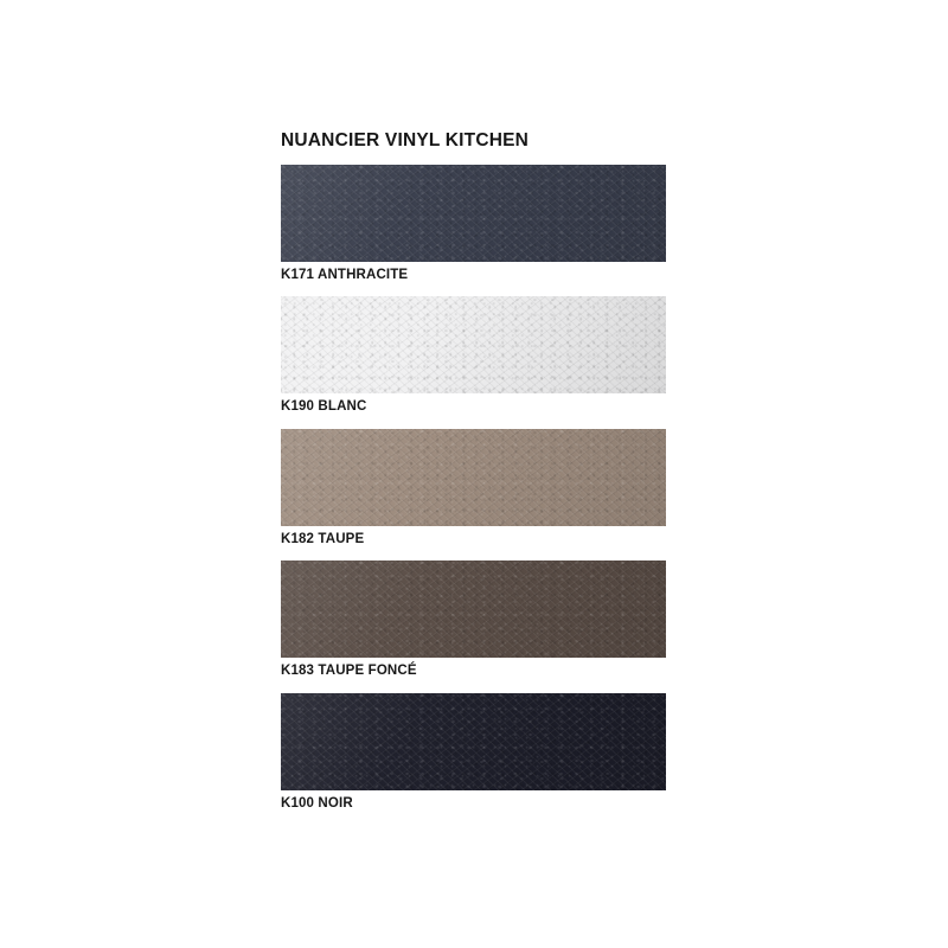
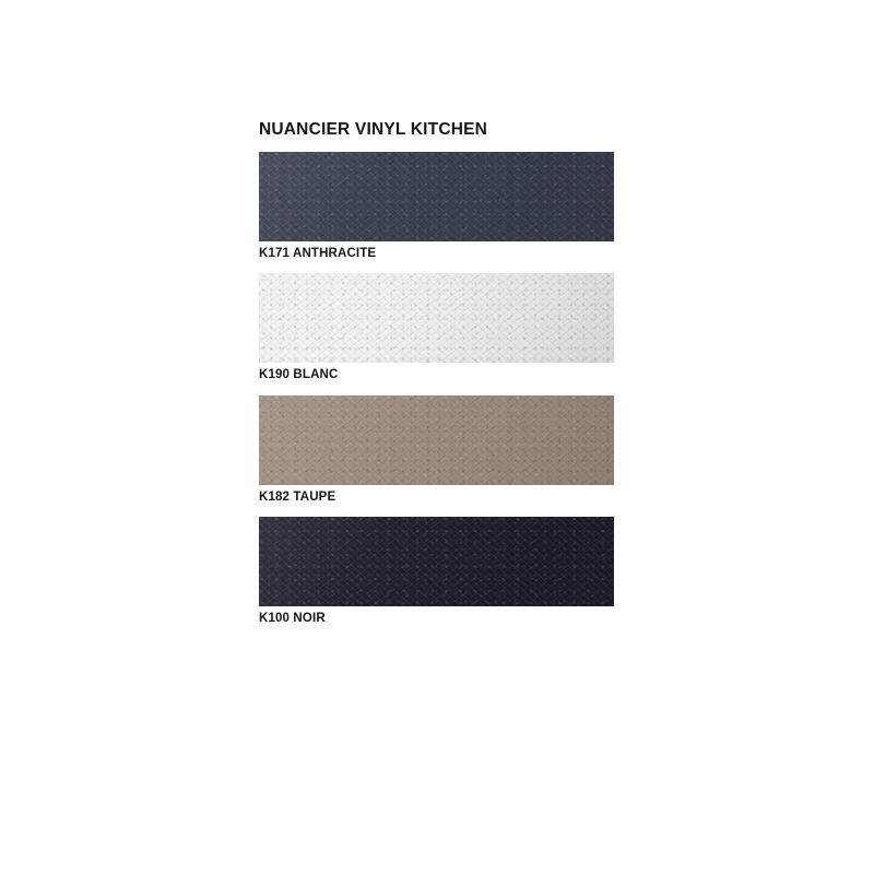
  NUANCIER VINYL KITCHEN
  K171 ANTHRACITE
  K190 BLANC
  K182 TAUPE
- K183 TAUPE FONCÉ
  K100 NOIR
